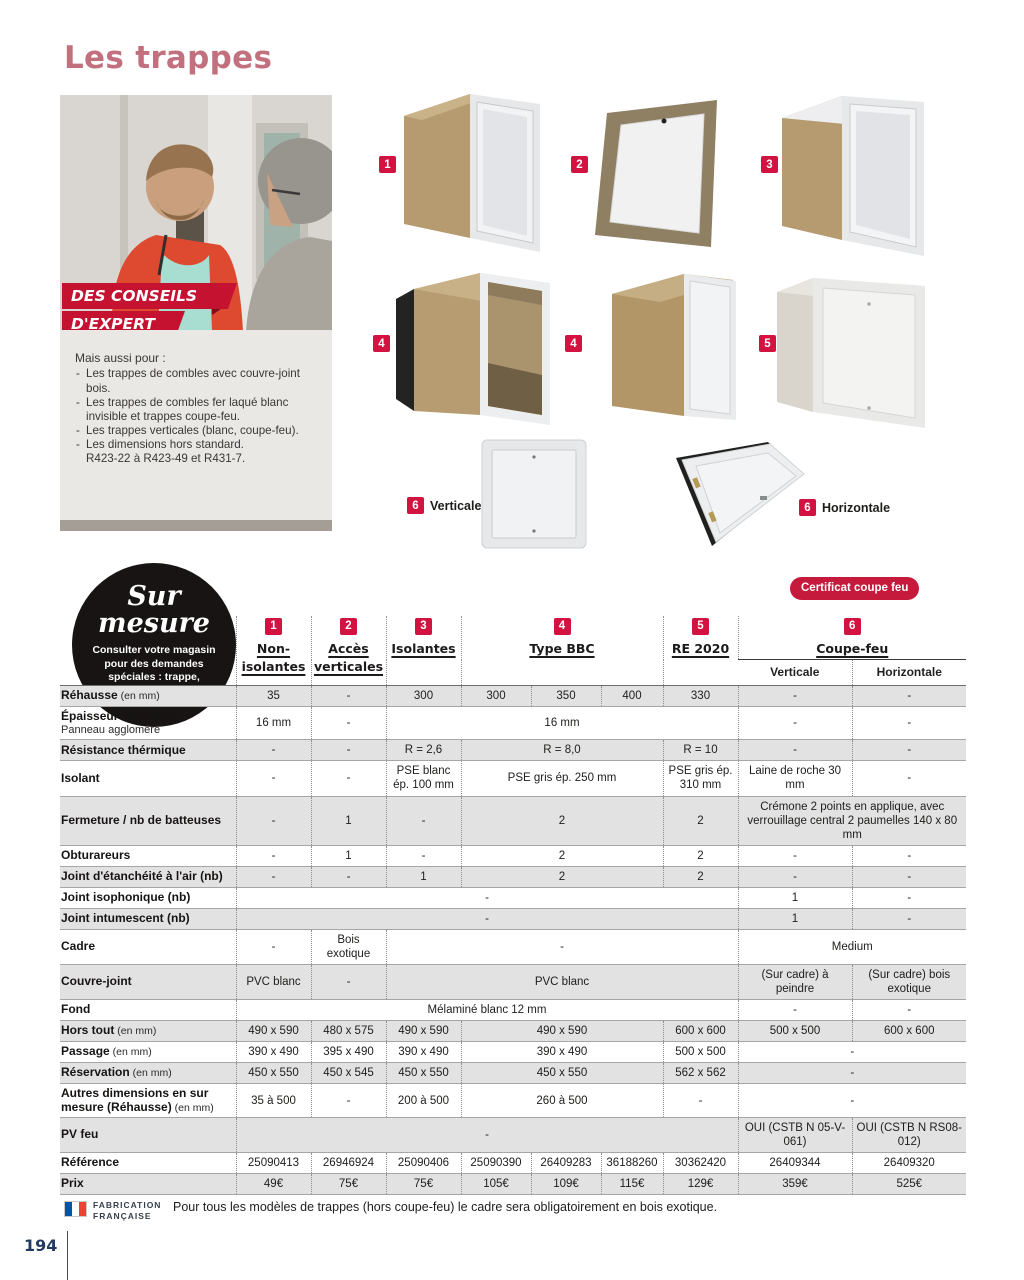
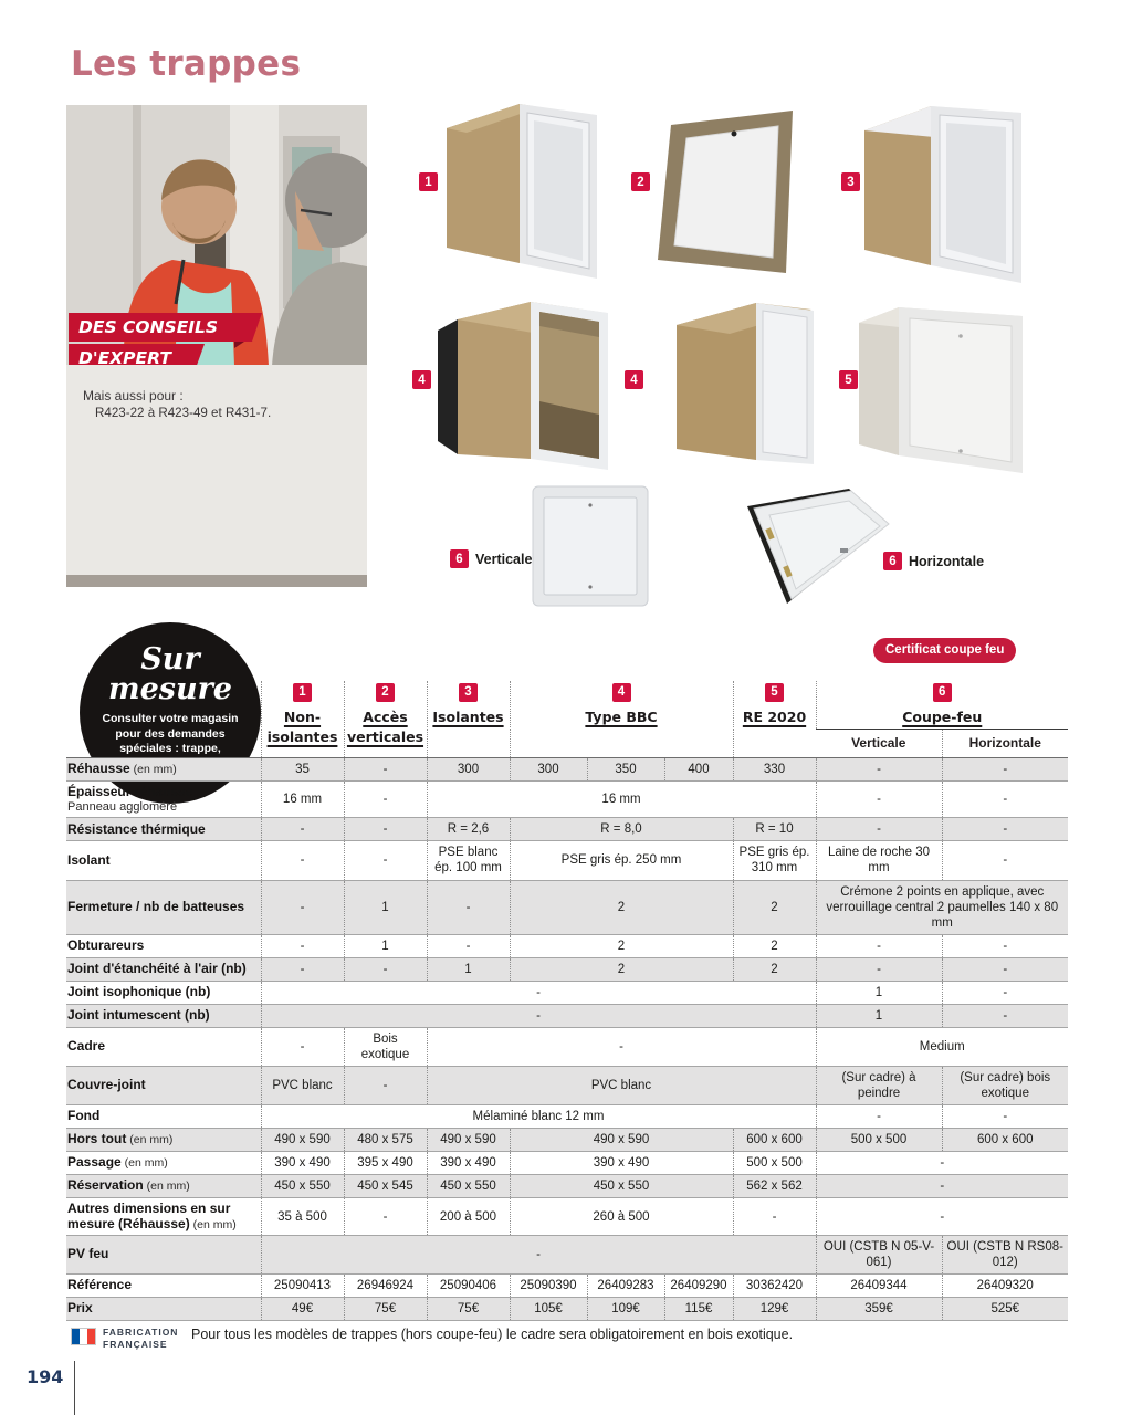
  Les trappes
  DES CONSEILS
  D'EXPERT
  Mais aussi pour :
- Les trappes de combles avec couvre-joint bois.
- Les trappes de combles fer laqué blanc invisible et trappes coupe-feu.
- Les trappes verticales (blanc, coupe-feu).
- Les dimensions hors standard.
  R423-22 à R423-49 et R431-7.
  1
  2
  3
  4
  4
  5
  6
  Verticale
  6
  Horizontale
  Sur
  mesure
  Consulter votre magasin pour des demandes spéciales : trappe, rehausse.
  Certificat coupe feu
  	1 Non-isolantes	2 Accès verticales	3 Isolantes	4 Type BBC	5 RE 2020	6 Coupe-feu
  Verticale	Horizontale
  Réhausse (en mm)	35	-	300	300	350	400	330	-	-
  Épaisseur réhaussePanneau aggloméré	16 mm	-	16 mm	-	-
  Résistance thérmique	-	-	R = 2,6	R = 8,0	R = 10	-	-
  Isolant	-	-	PSE blanc ép. 100 mm	PSE gris ép. 250 mm	PSE gris ép. 310 mm	Laine de roche 30 mm	-
  Fermeture / nb de batteuses	-	1	-	2	2	Crémone 2 points en applique, avec verrouillage central 2 paumelles 140 x 80 mm
  Obturareurs	-	1	-	2	2	-	-
  Joint d'étanchéité à l'air (nb)	-	-	1	2	2	-	-
  Joint isophonique (nb)	-	1	-
  Joint intumescent (nb)	-	1	-
  Cadre	-	Bois exotique	-	Medium
  Couvre-joint	PVC blanc	-	PVC blanc	(Sur cadre) à peindre	(Sur cadre) bois exotique
  Fond	Mélaminé blanc 12 mm	-	-
  Hors tout (en mm)	490 x 590	480 x 575	490 x 590	490 x 590	600 x 600	500 x 500	600 x 600
  Passage (en mm)	390 x 490	395 x 490	390 x 490	390 x 490	500 x 500	-
  Réservation (en mm)	450 x 550	450 x 545	450 x 550	450 x 550	562 x 562	-
  Autres dimensions en sur mesure (Réhausse) (en mm)	35 à 500	-	200 à 500	260 à 500	-	-
  PV feu	-	OUI (CSTB N 05-V-061)	OUI (CSTB N RS08-012)
- Référence	25090413	26946924	25090406	25090390	26409283	36188260	30362420	26409344	26409320
+ Référence	25090413	26946924	25090406	25090390	26409283	26409290	30362420	26409344	26409320
  Prix	49€	75€	75€	105€	109€	115€	129€	359€	525€
  FABRICATION
  FRANÇAISE
  Pour tous les modèles de trappes (hors coupe-feu) le cadre sera obligatoirement en bois exotique.
  194
